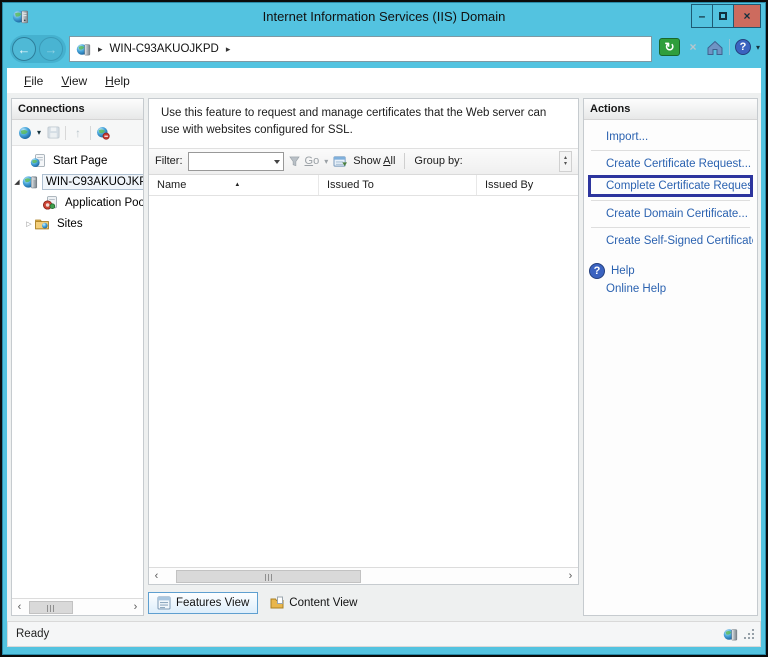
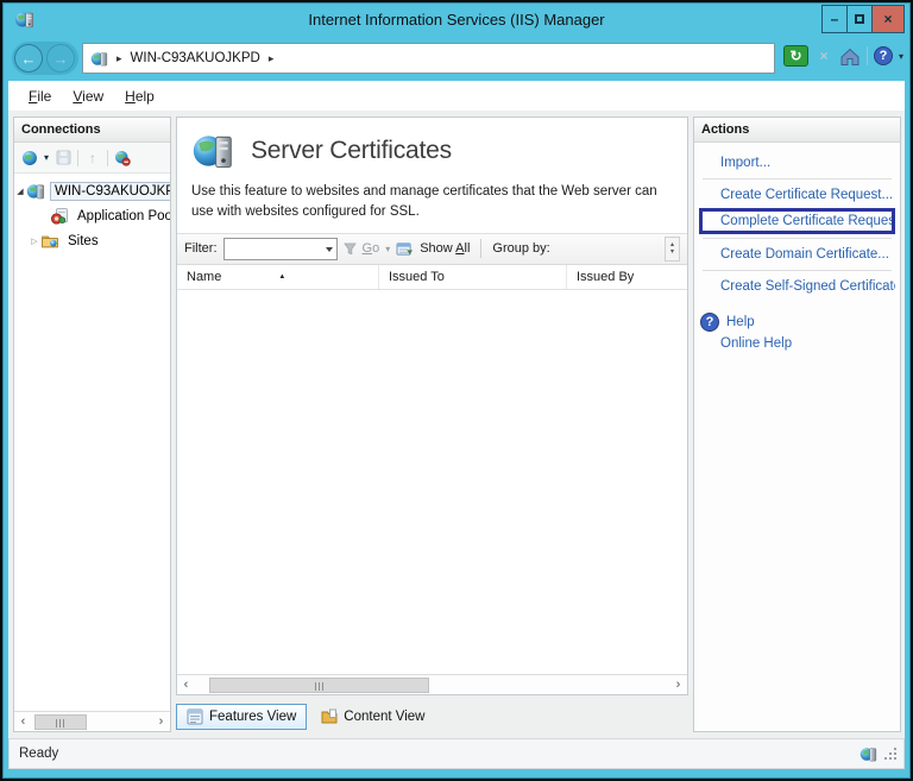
- Internet Information Services (IIS) Domain
+ Internet Information Services (IIS) Manager
  –
  ×
  ←
  →
  ▸
  WIN-C93AKUOJKPD
  ▸
  ↻
  ×
  ?
  ▾
  File
  View
  Help
  Connections
  ▾
  ↑
- Start Page
  WIN-C93AKUOJK
  Application Poo
  Sites
  ‹
  ›
+ Server Certificates
- Use this feature to request and manage certificates that the Web server can use with websites configured for SSL.
+ Use this feature to websites and manage certificates that the Web server can use with websites configured for SSL.
  Filter:
  Go
  ▾
  Show All
  Group by:
  Name
  Issued To
  Issued By
  ‹
  ›
  Features View
  Content View
  Actions
  Import...
  Create Certificate Request...
  Complete Certificate Reque
  Create Domain Certificate...
  Create Self-Signed Certificat
  ?
  Help
  Online Help
  Ready
